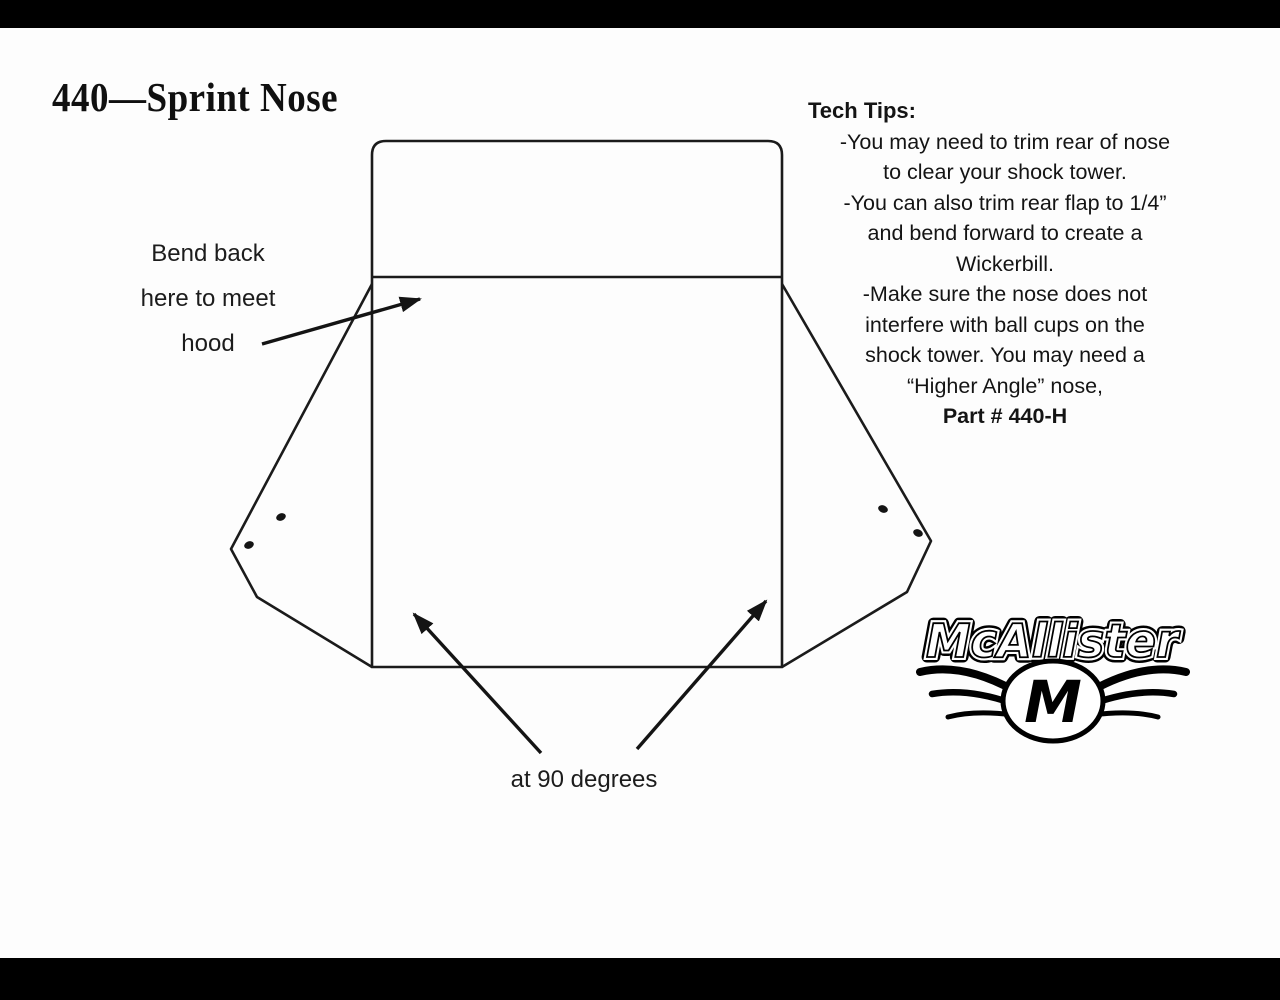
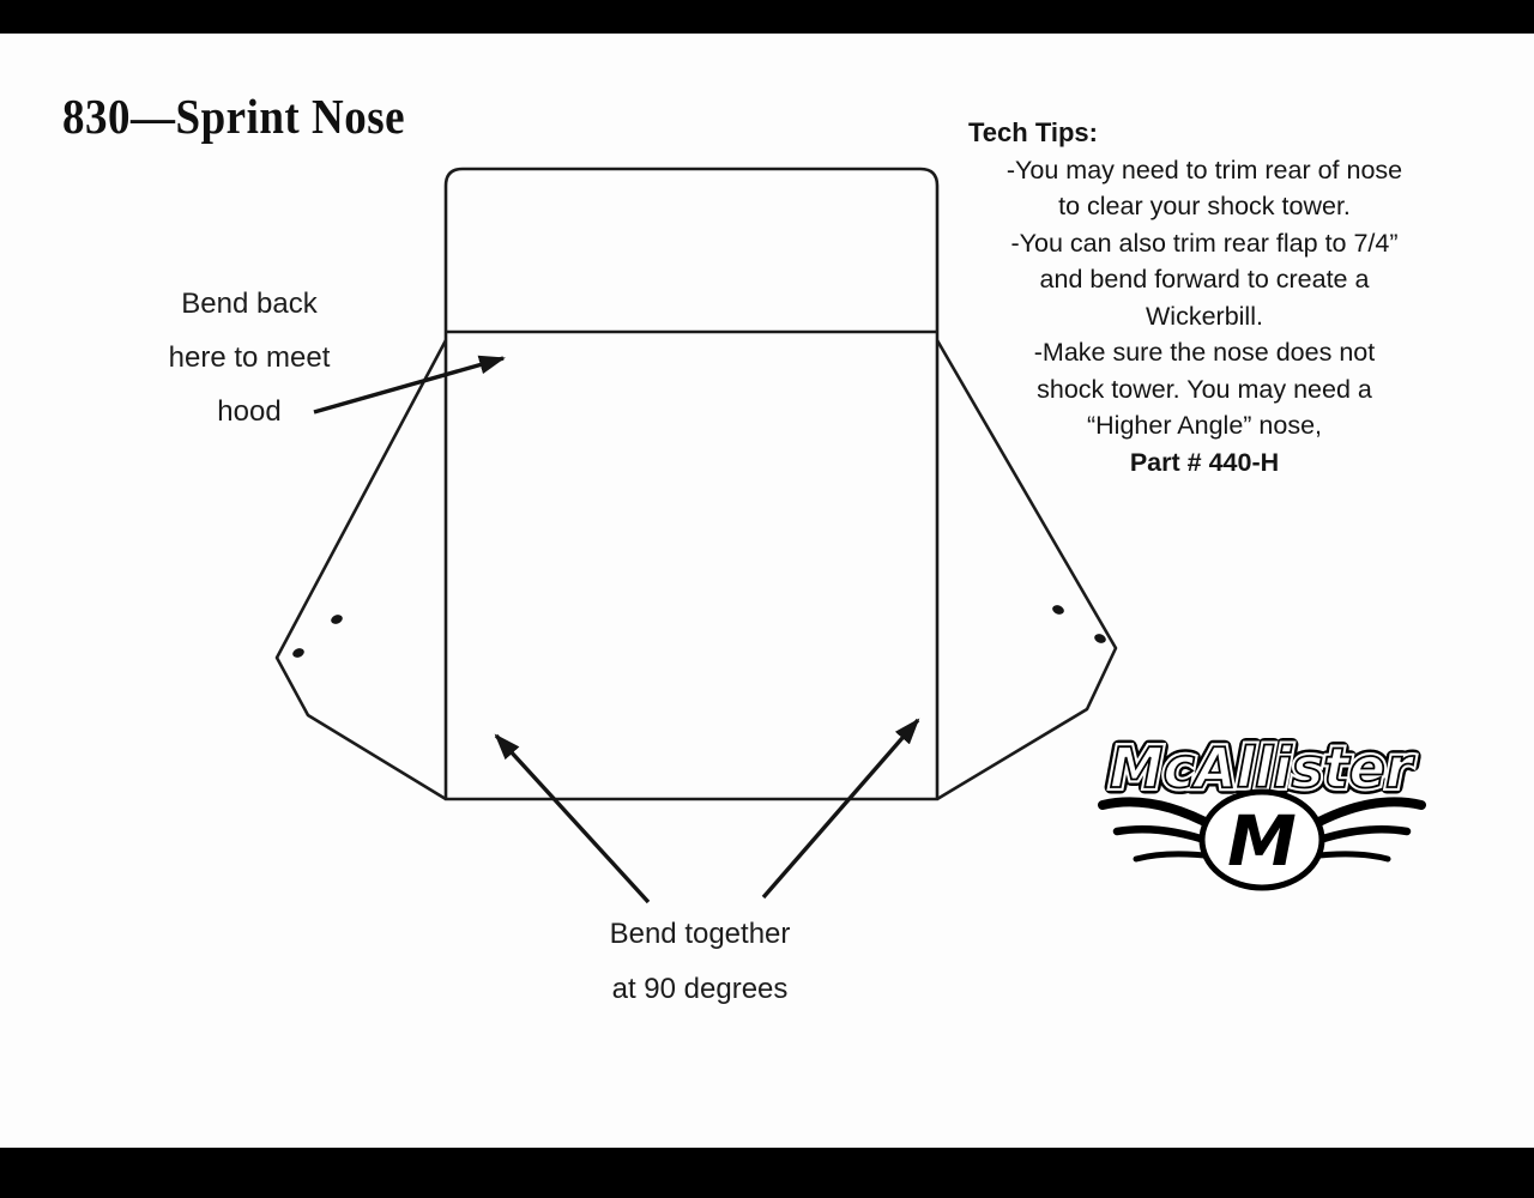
- 440—Sprint Nose
+ 830—Sprint Nose
  Bend back
  here to meet
  hood
  Tech Tips:
  -You may need to trim rear of nose
  to clear your shock tower.
- -You can also trim rear flap to 1/4”
+ -You can also trim rear flap to 7/4”
  and bend forward to create a
  Wickerbill.
  -Make sure the nose does not
- interfere with ball cups on the
  shock tower. You may need a
  “Higher Angle” nose,
  Part # 440-H
+ Bend together
  at 90 degrees
  McAllister
  M
